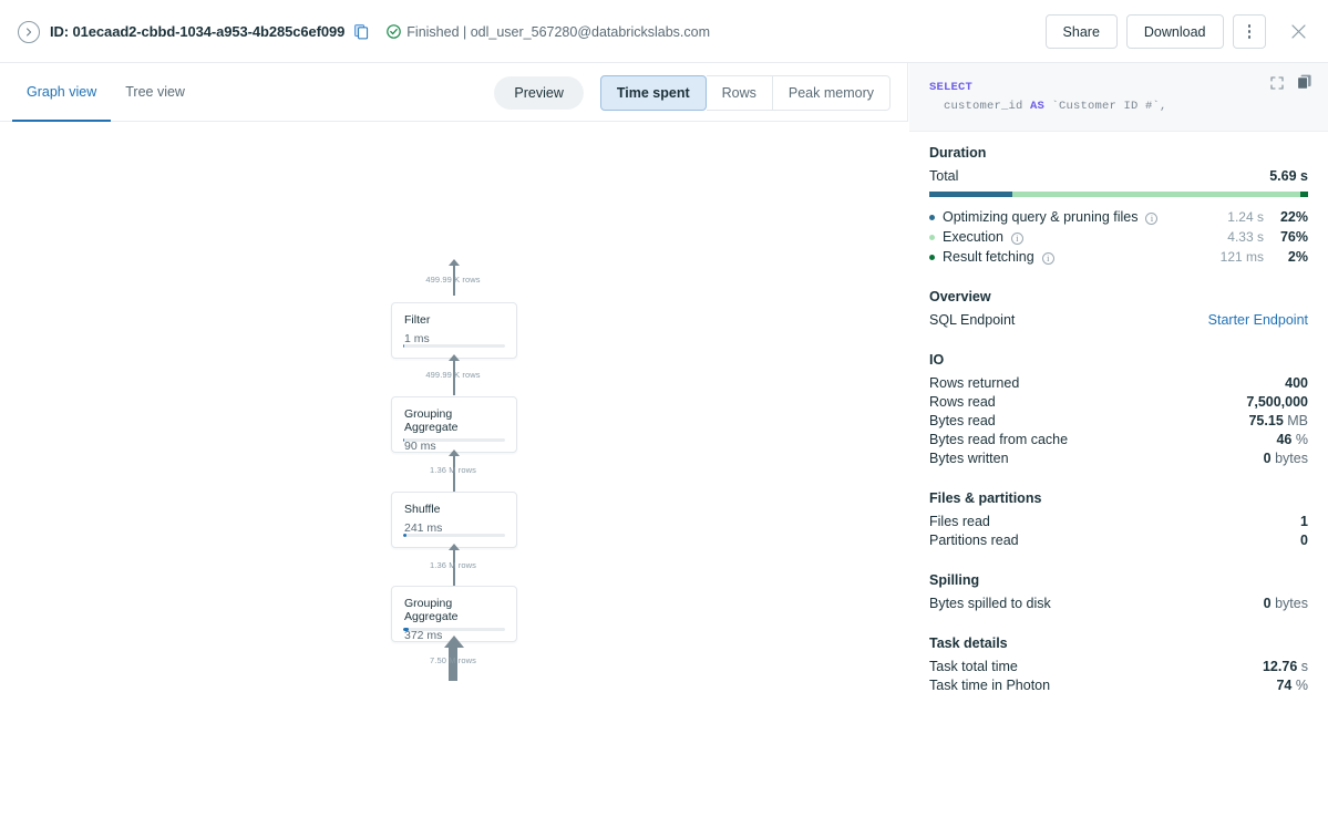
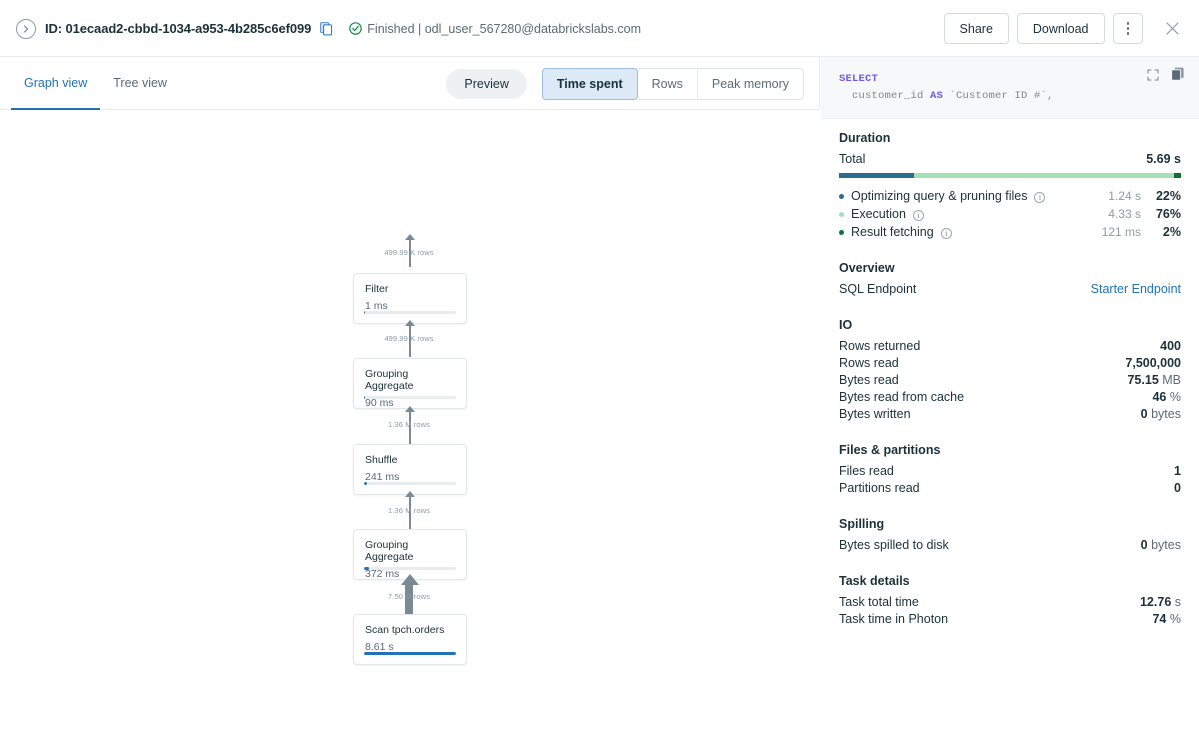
  ID: 01ecaad2-cbbd-1034-a953-4b285c6ef099
  Finished | odl_user_567280@databrickslabs.com
  Share
  Download
  Graph view
  Tree view
  Preview
  Time spent
  Rows
  Peak memory
  499.99 K rows
  Filter
  1 ms
  499.99 K rows
  Grouping Aggregate
  90 ms
  1.36 M rows
  Shuffle
  241 ms
  1.36 M rows
  Grouping Aggregate
  372 ms
  7.50 M rows
+ Scan tpch.orders
+ 8.61 s
  SELECT
  customer_id AS `Customer ID #`,
  Duration
  Total
  5.69 s
  Optimizing query & pruning files
  i
  1.24 s
  22%
  Execution
  i
  4.33 s
  76%
  Result fetching
  i
  121 ms
  2%
  Overview
  SQL Endpoint
  Starter Endpoint
  IO
  Rows returned
  400
  Rows read
  7,500,000
  Bytes read
  75.15 MB
  Bytes read from cache
  46 %
  Bytes written
  0 bytes
  Files & partitions
  Files read
  1
  Partitions read
  0
  Spilling
  Bytes spilled to disk
  0 bytes
  Task details
  Task total time
  12.76 s
  Task time in Photon
  74 %
